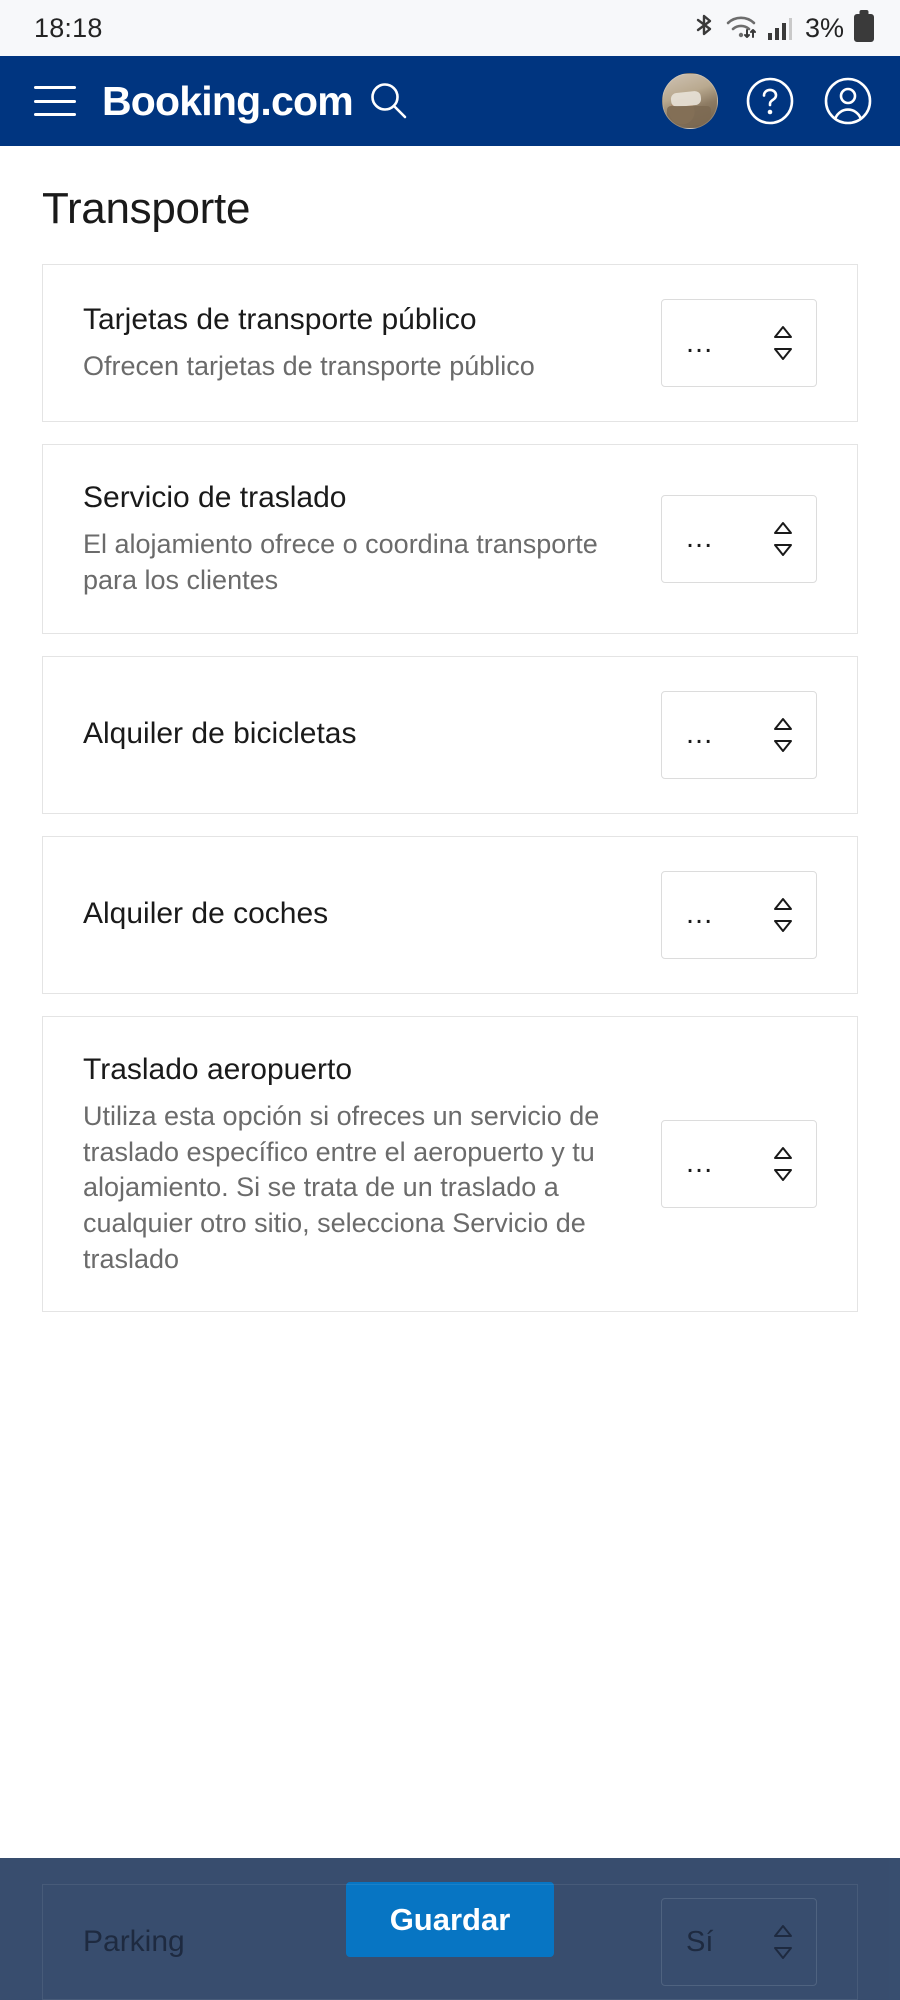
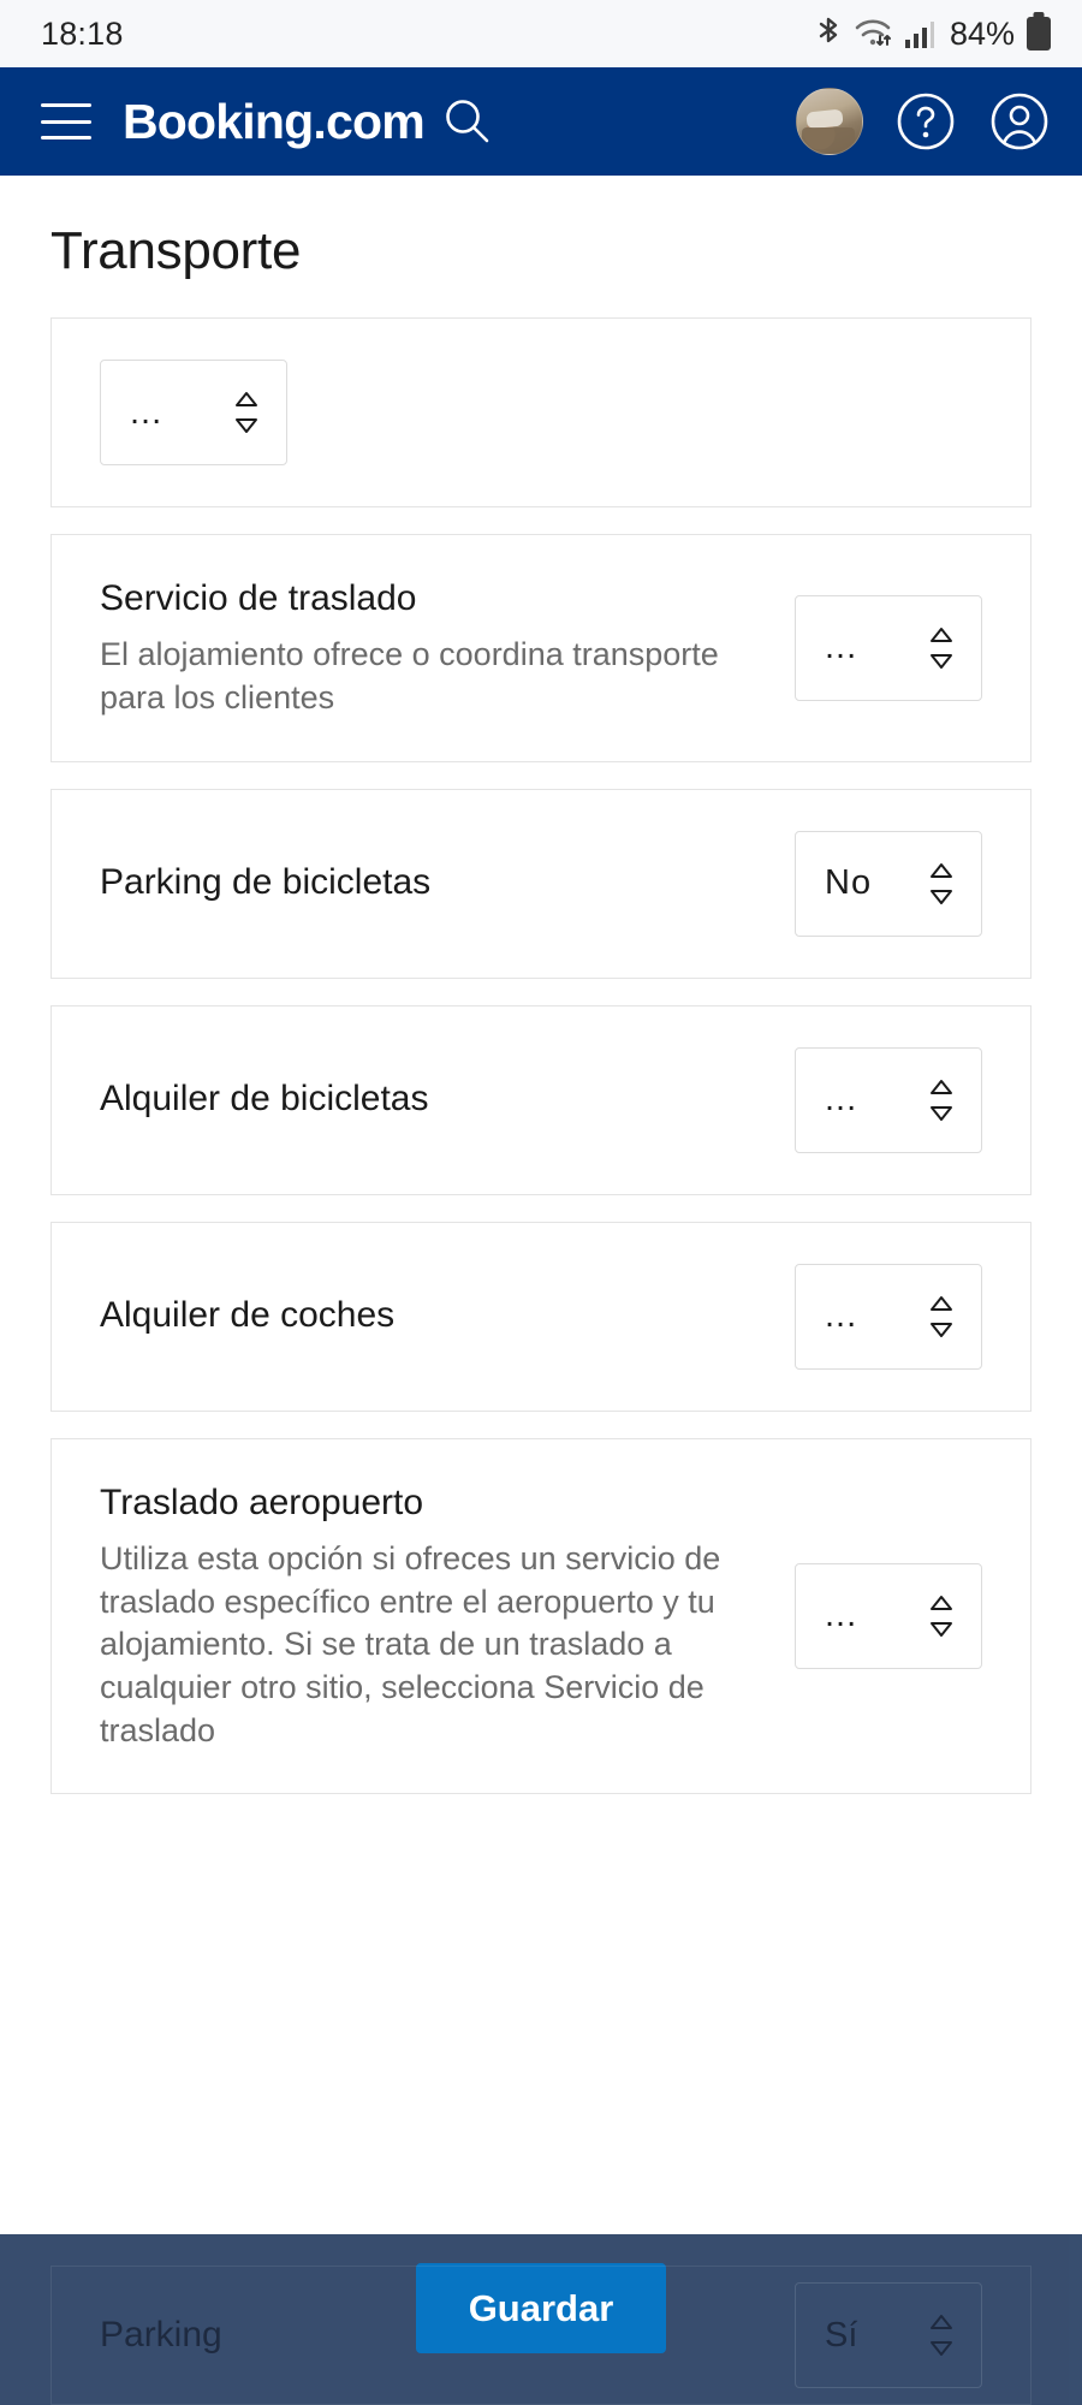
  18:18
- 3%
+ 84%
  Booking.com
  Transporte
- Tarjetas de transporte público
- Ofrecen tarjetas de transporte público
  ...
  Servicio de traslado
  El alojamiento ofrece o coordina transporte para los clientes
  ...
+ Parking de bicicletas
+ No
  Alquiler de bicicletas
  ...
  Alquiler de coches
  ...
  Traslado aeropuerto
  Utiliza esta opción si ofreces un servicio de traslado específico entre el aeropuerto y tu alojamiento. Si se trata de un traslado a cualquier otro sitio, selecciona Servicio de traslado
  ...
  Parking
  Sí
  Guardar
